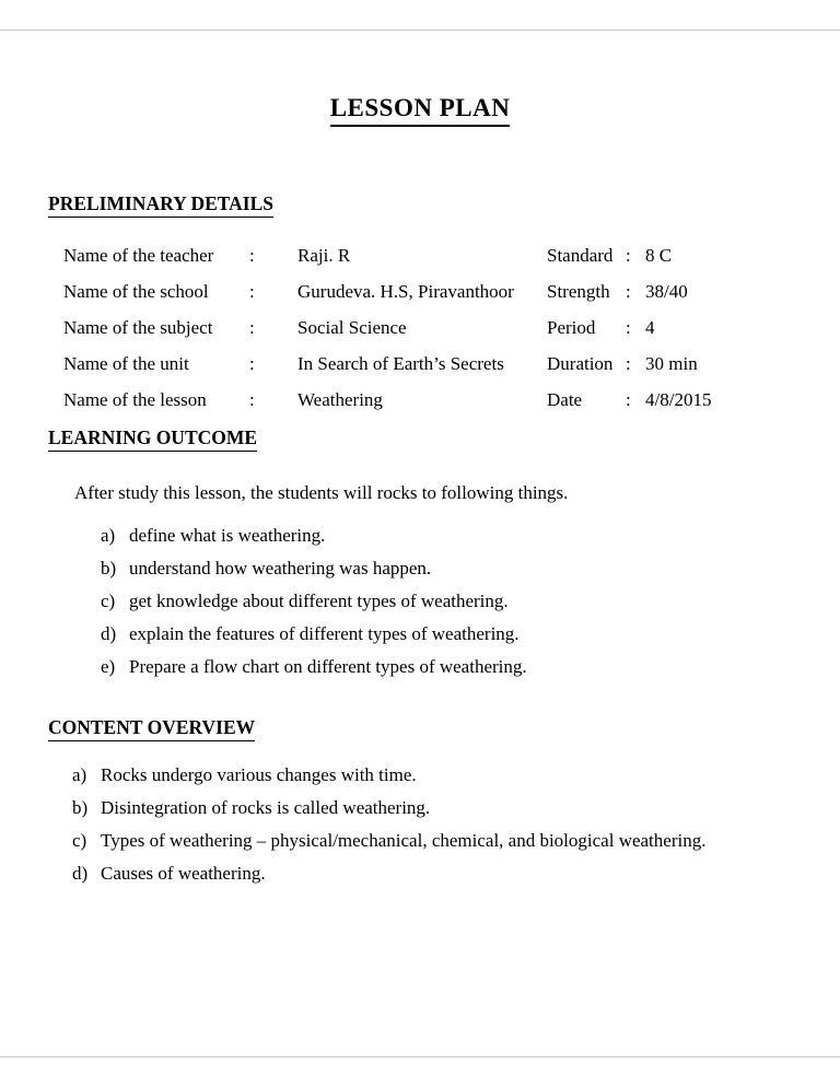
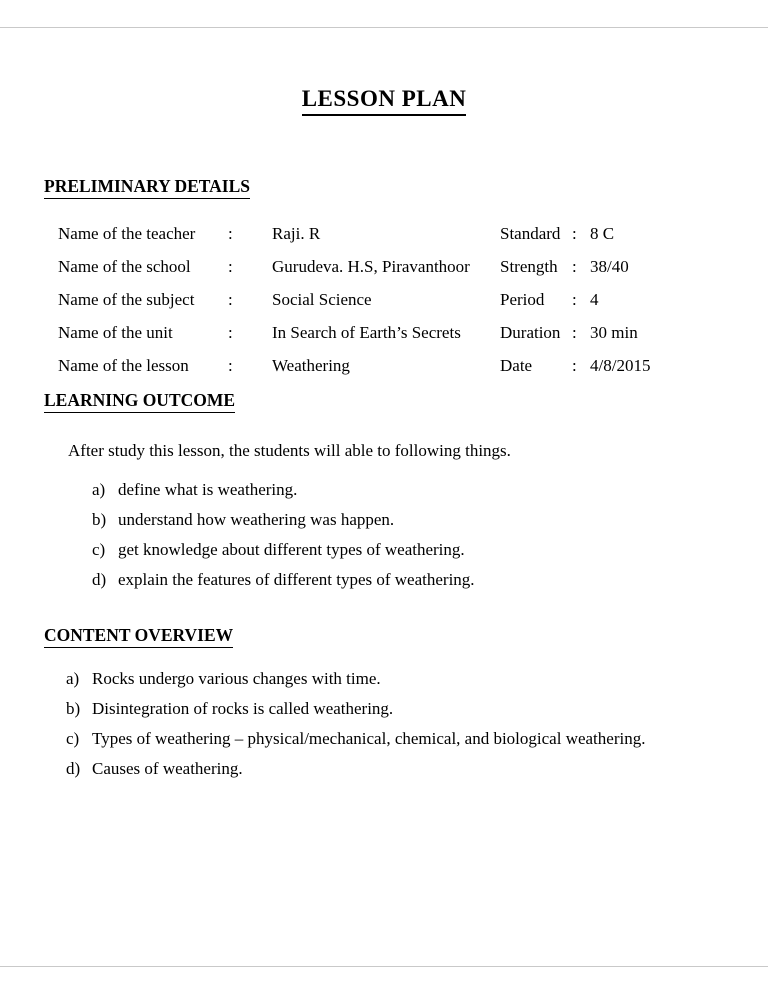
  LESSON PLAN
  PRELIMINARY DETAILS
  Name of the teacher
  :
  Raji. R
  Standard
  :
  8 C
  Name of the school
  :
  Gurudeva. H.S, Piravanthoor
  Strength
  :
  38/40
  Name of the subject
  :
  Social Science
  Period
  :
  4
  Name of the unit
  :
  In Search of Earth’s Secrets
  Duration
  :
  30 min
  Name of the lesson
  :
  Weathering
  Date
  :
  4/8/2015
  LEARNING OUTCOME
- After study this lesson, the students will rocks to following things.
+ After study this lesson, the students will able to following things.
  a)
  define what is weathering.
  b)
  understand how weathering was happen.
  c)
  get knowledge about different types of weathering.
  d)
  explain the features of different types of weathering.
- e)
- Prepare a flow chart on different types of weathering.
  CONTENT OVERVIEW
  a)
  Rocks undergo various changes with time.
  b)
  Disintegration of rocks is called weathering.
  c)
  Types of weathering – physical/mechanical, chemical, and biological weathering.
  d)
  Causes of weathering.
